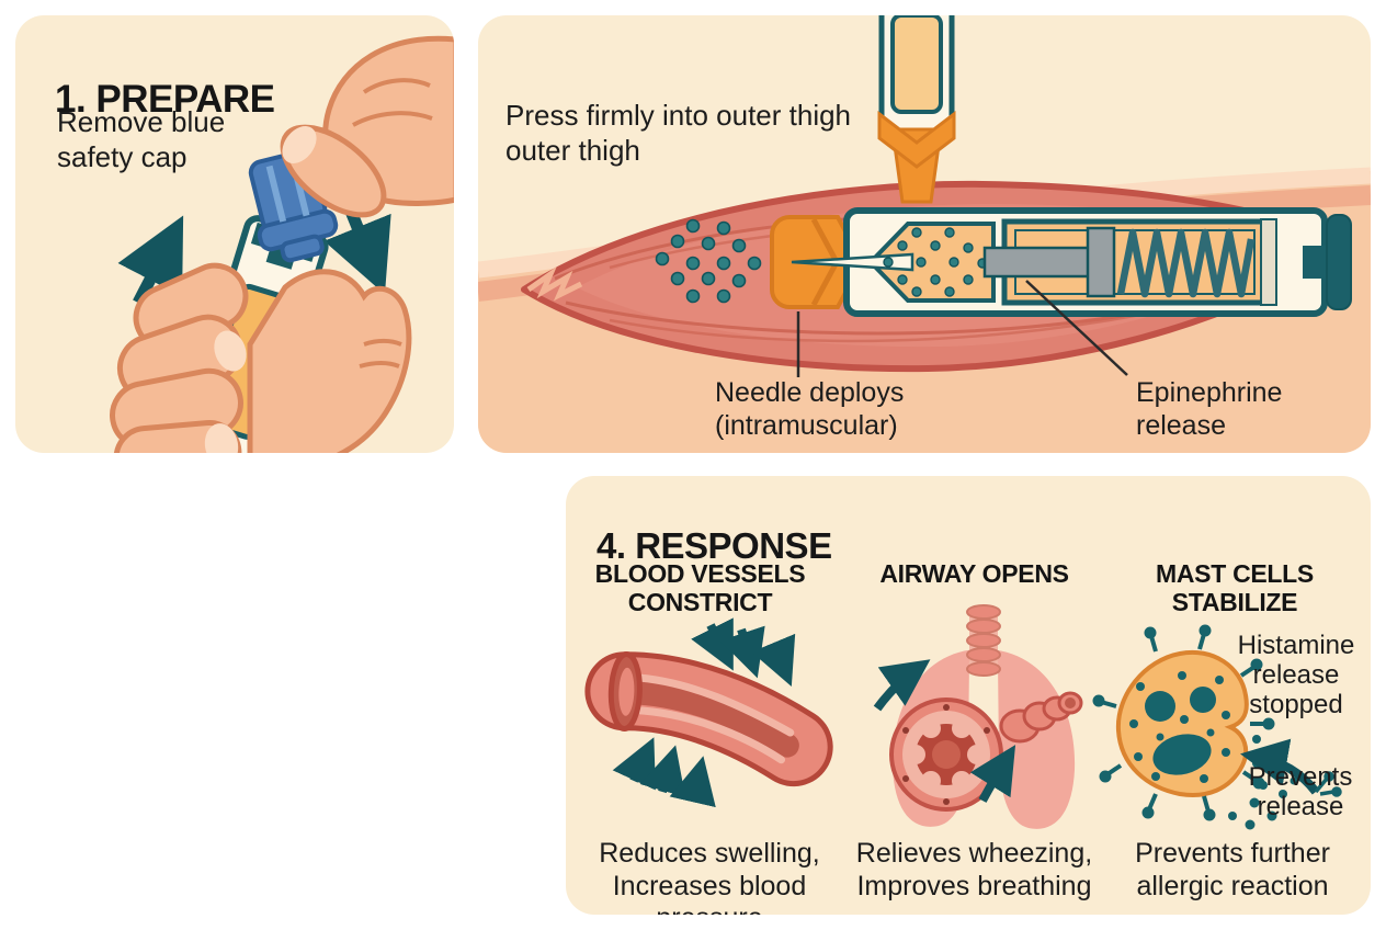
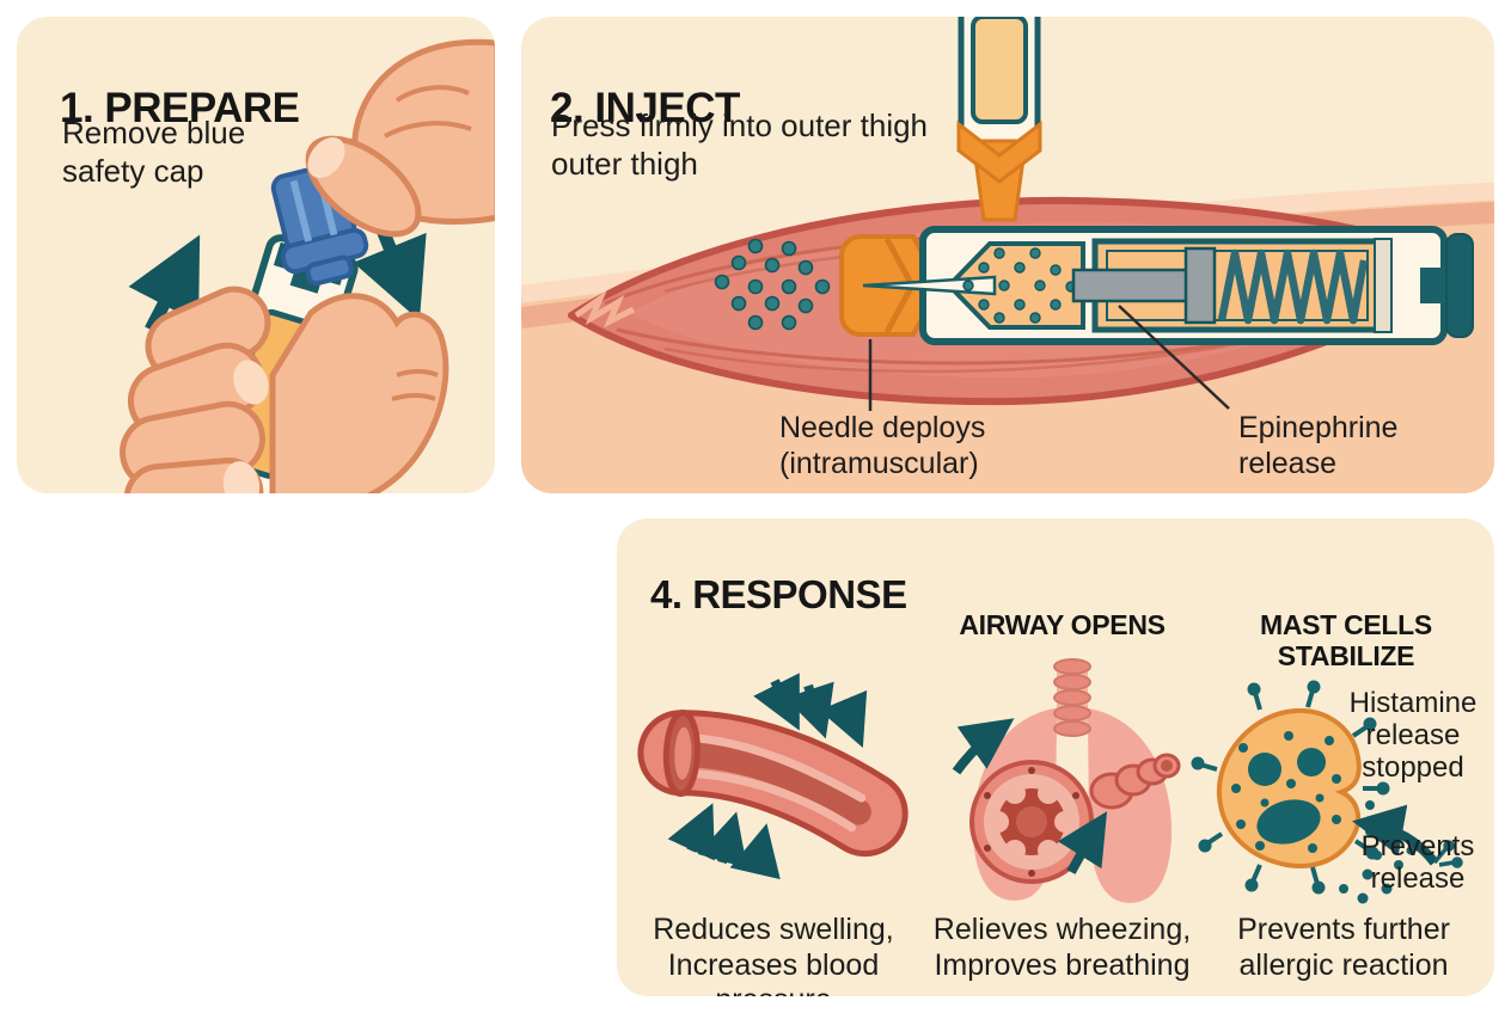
  1. PREPARE
  Remove blue
  safety cap
+ 2. INJECT
  Press firmly into outer thigh
  outer thigh
  Needle deploys
  (intramuscular)
  Epinephrine
  release
  4. RESPONSE
- BLOOD VESSELS
- CONSTRICT
  AIRWAY OPENS
  MAST CELLS
  STABILIZE
  Histamine
  release
  stopped
  Prevents
  release
  Reduces swelling,
  Relieves wheezing,
  Improves breathing
  Prevents further
  allergic reaction
